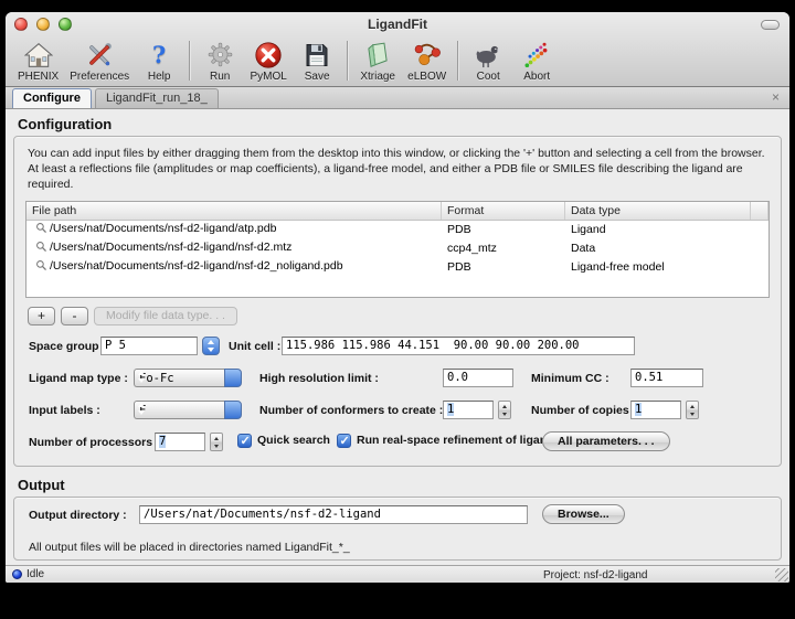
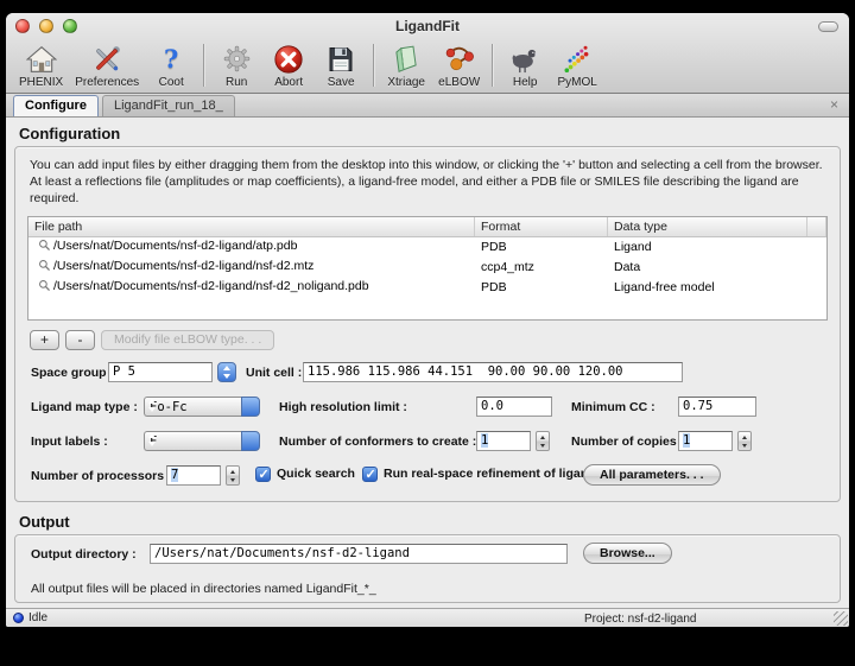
  LigandFit
  PHENIX
  Preferences
  ?
- Help
+ Coot
  Run
- PyMOL
+ Abort
  Save
  Xtriage
  eLBOW
- Coot
+ Help
- Abort
+ PyMOL
  Configure
  LigandFit_run_18_
  ×
  Configuration
  You can add input files by either dragging them from the desktop into this window, or clicking the '+' button and selecting a cell from the browser. At least a reflections file (amplitudes or map coefficients), a ligand-free model, and either a PDB file or SMILES file describing the ligand are required.
  File path
  Format
  Data type
  /Users/nat/Documents/nsf-d2-ligand/atp.pdb
  PDB
  Ligand
  /Users/nat/Documents/nsf-d2-ligand/nsf-d2.mtz
  ccp4_mtz
  Data
  /Users/nat/Documents/nsf-d2-ligand/nsf-d2_noligand.pdb
  PDB
  Ligand-free model
  +
  -
- Modify file data type. . .
+ Modify file eLBOW type. . .
  Space group
  P 5
  Unit cell :
- 115.986 115.986 44.151 90.00 90.00 200.00
+ 115.986 115.986 44.151 90.00 90.00 120.00
  Ligand map type :
  o-Fc
  High resolution limit :
  0.0
  Minimum CC :
- 0.51
+ 0.75
  Input labels :
  Number of conformers to create :
  1
  Number of copies
  1
  Number of processors
  7
  Quick search
  Run real-space refinement of liga
  All parameters. . .
  Output
  Output directory :
  /Users/nat/Documents/nsf-d2-ligand
  Browse...
  All output files will be placed in directories named LigandFit_*_
  Idle
  Project: nsf-d2-ligand
